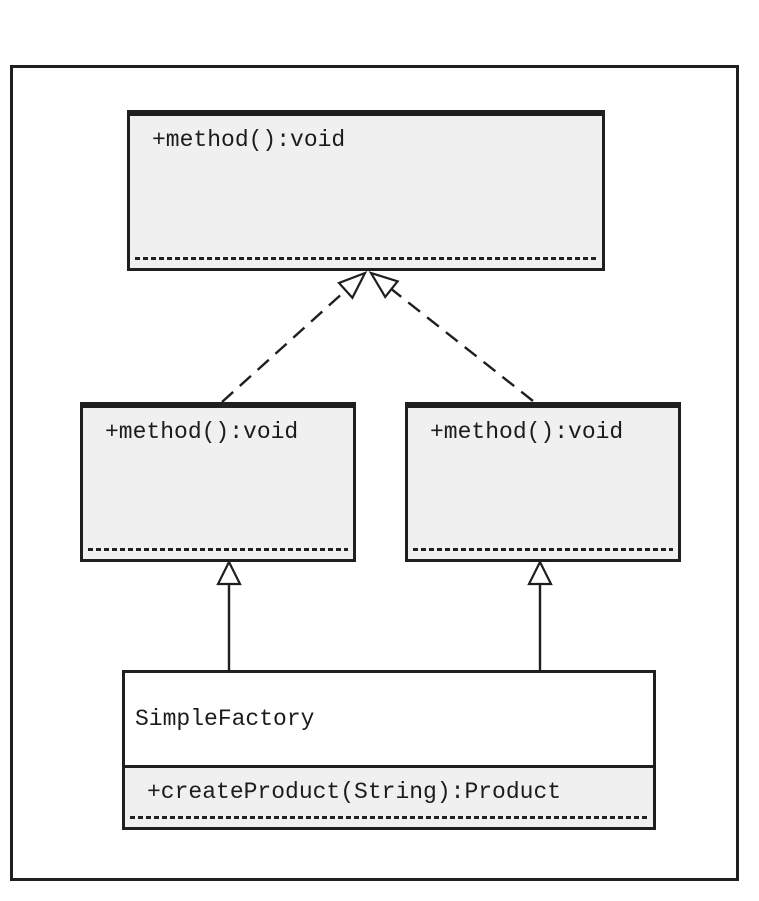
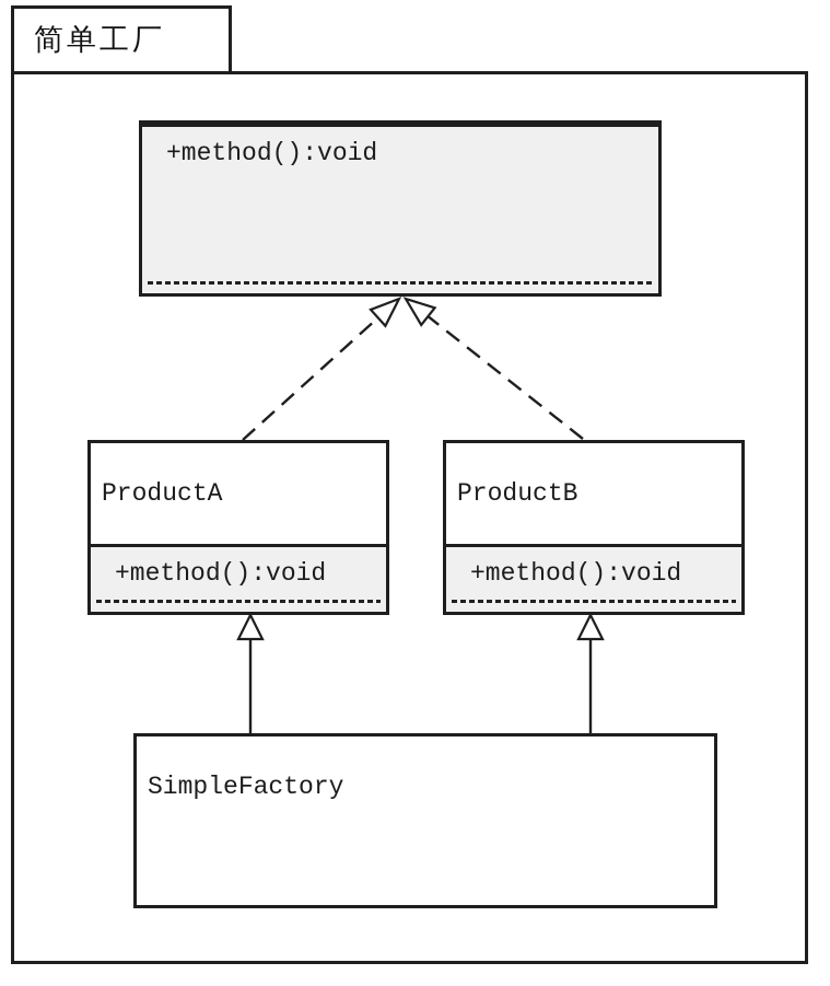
+ 简单工厂
  +method():void
+ ProductA
  +method():void
+ ProductB
  +method():void
  SimpleFactory
- +createProduct(String):Product
